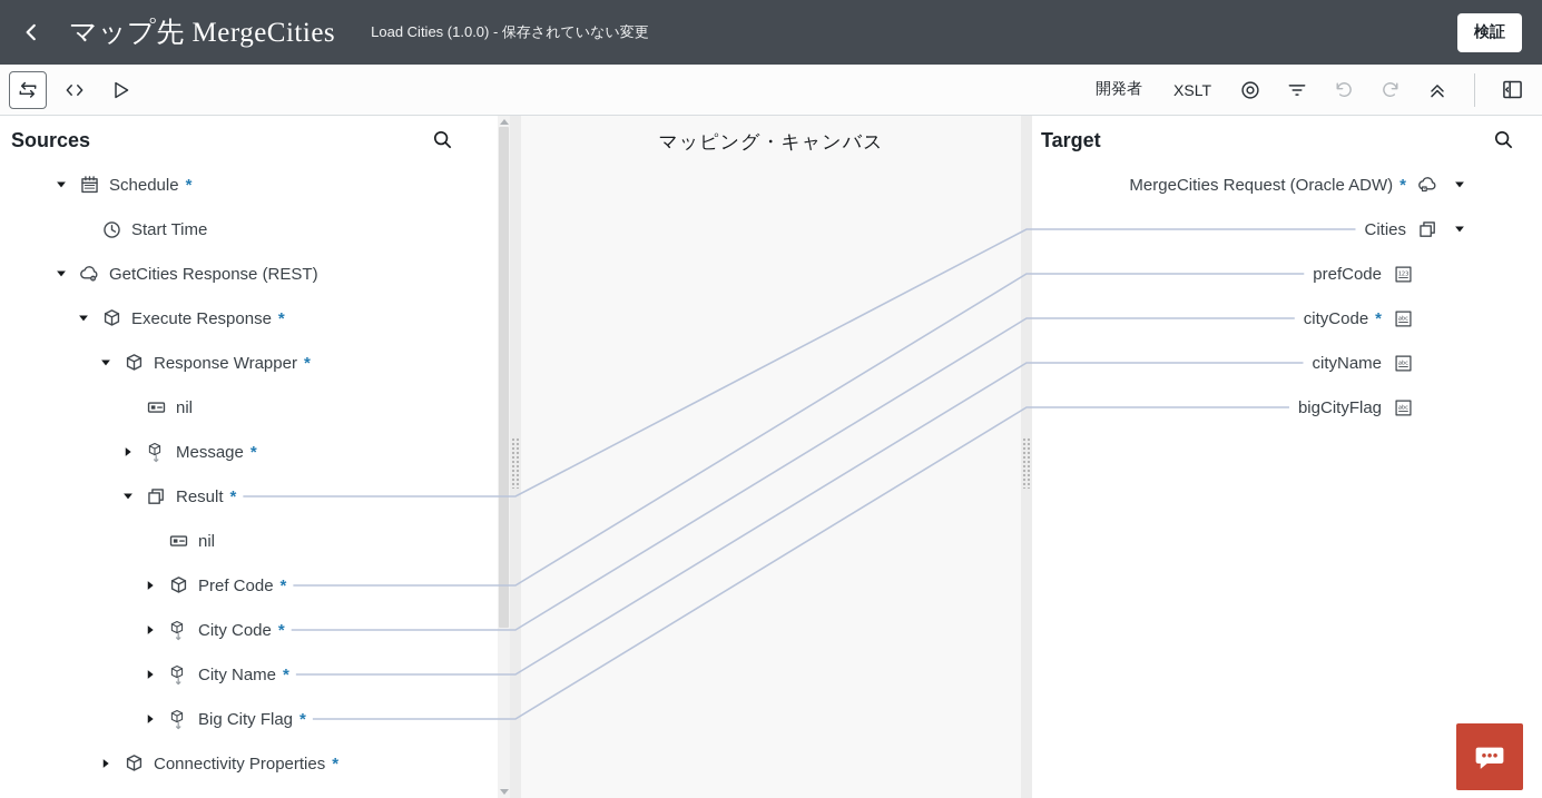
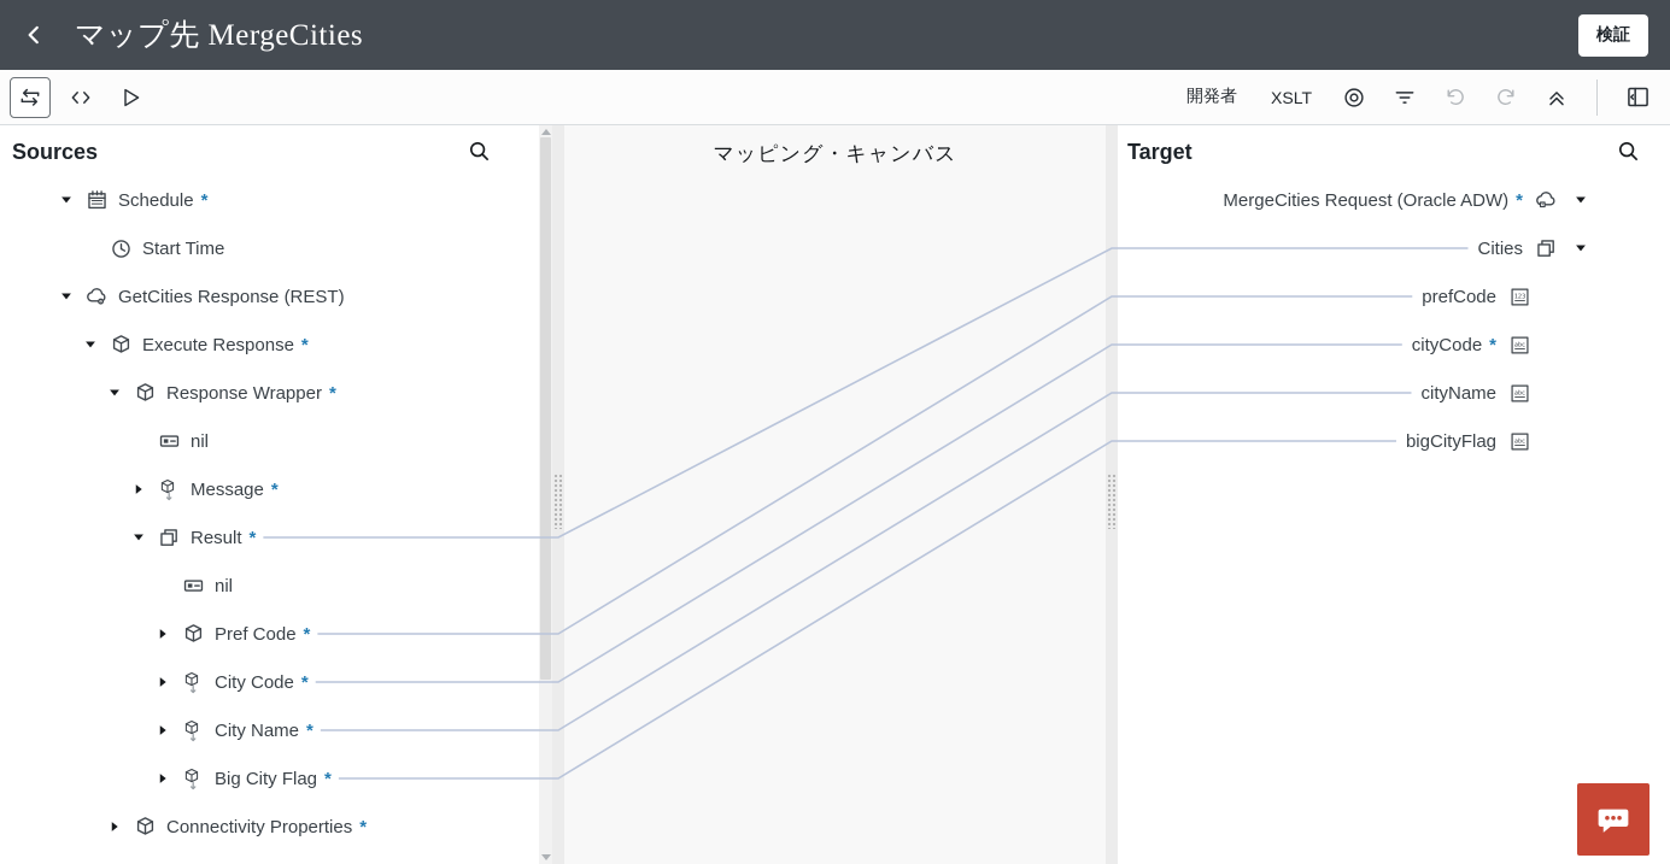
  マップ先 MergeCities
- Load Cities (1.0.0) - 保存されていない変更
  検証
  開発者
  XSLT
  Sources
  Schedule
  *
  Start Time
  GetCities Response (REST)
  Execute Response
  *
  Response Wrapper
  *
  nil
  Message
  *
  Result
  *
  nil
  Pref Code
  *
  City Code
  *
  City Name
  *
  Big City Flag
  *
  Connectivity Properties
  *
  マッピング・キャンバス
  Target
  MergeCities Request (Oracle ADW)
  *
  Cities
  prefCode
  cityCode
  *
  cityName
  bigCityFlag
